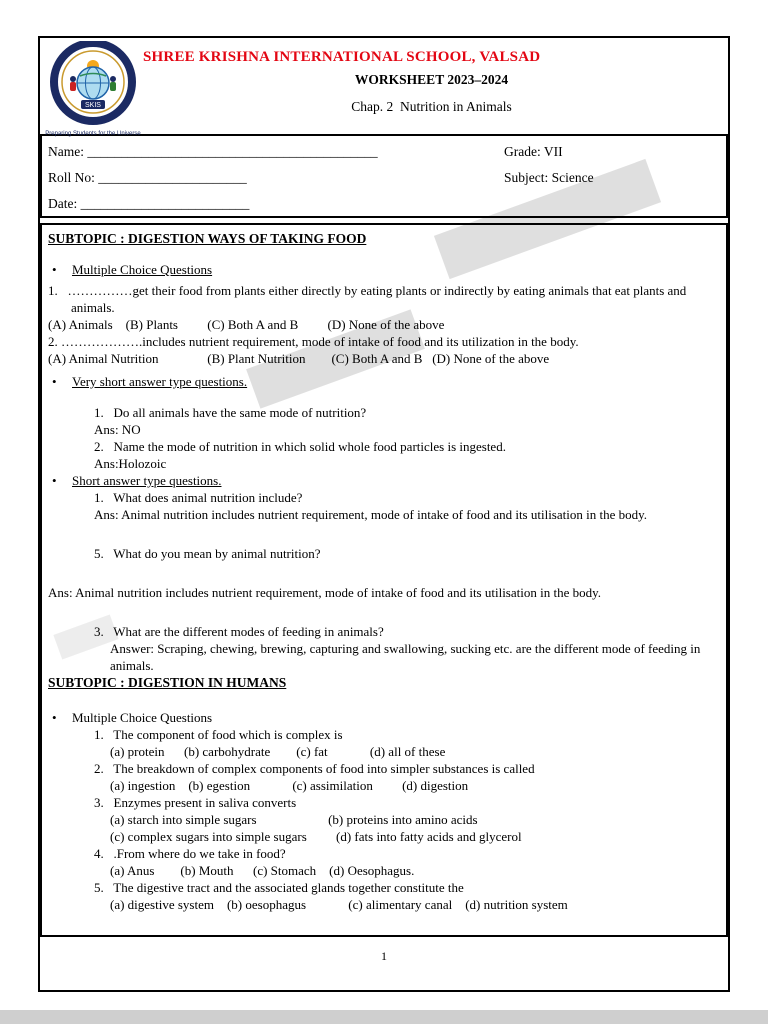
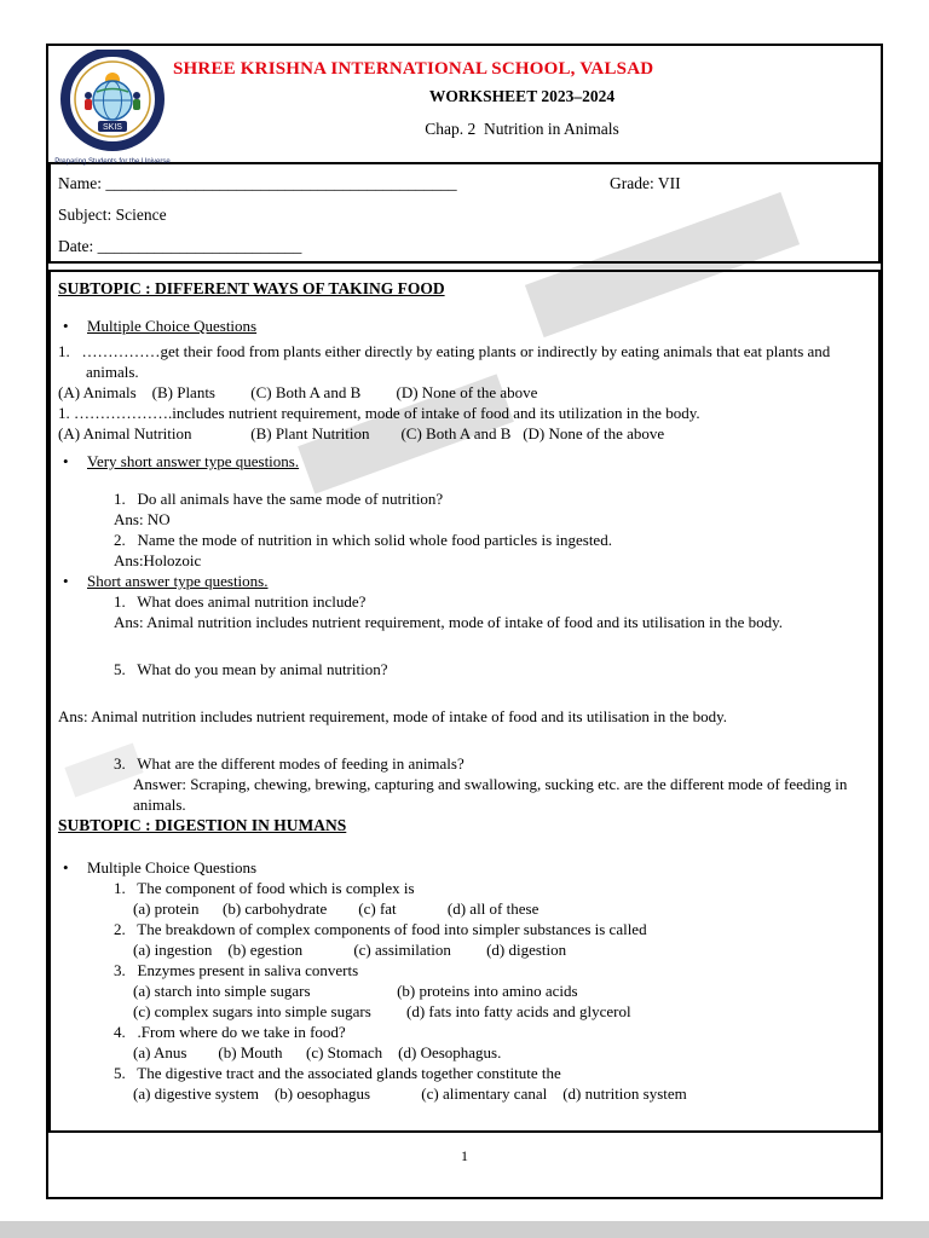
  SHREE KRISHNA INTERNATIONAL SCHOOL, VALSAD
  WORKSHEET 2023–2024
  Chap. 2 Nutrition in Animals
  Name: ___________________________________________
  Grade: VII
- Roll No: ______________________
  Subject: Science
  Date: _________________________
- SUBTOPIC : DIGESTION WAYS OF TAKING FOOD
+ SUBTOPIC : DIFFERENT WAYS OF TAKING FOOD
  •
  Multiple Choice Questions
  1. ……………get their food from plants either directly by eating plants or indirectly by eating animals that eat plants and animals.
  (A) Animals (B) Plants (C) Both A and B (D) None of the above
- 2. ……………….includes nutrient requirement, mode of intake of food and its utilization in the body.
+ 1. ……………….includes nutrient requirement, mode of intake of food and its utilization in the body.
  (A) Animal Nutrition (B) Plant Nutrition (C) Both A and B (D) None of the above
  •
  Very short answer type questions.
  1. Do all animals have the same mode of nutrition?
  Ans: NO
  2. Name the mode of nutrition in which solid whole food particles is ingested.
  Ans:Holozoic
  •
  Short answer type questions.
  1. What does animal nutrition include?
  Ans: Animal nutrition includes nutrient requirement, mode of intake of food and its utilisation in the body.
  5. What do you mean by animal nutrition?
  Ans: Animal nutrition includes nutrient requirement, mode of intake of food and its utilisation in the body.
  3. What are the different modes of feeding in animals?
  Answer: Scraping, chewing, brewing, capturing and swallowing, sucking etc. are the different mode of feeding in animals.
  SUBTOPIC : DIGESTION IN HUMANS
  •
  Multiple Choice Questions
  1. The component of food which is complex is
  (a) protein (b) carbohydrate (c) fat (d) all of these
  2. The breakdown of complex components of food into simpler substances is called
  (a) ingestion (b) egestion (c) assimilation (d) digestion
  3. Enzymes present in saliva converts
  (a) starch into simple sugars (b) proteins into amino acids
  (c) complex sugars into simple sugars (d) fats into fatty acids and glycerol
  4. .From where do we take in food?
  (a) Anus (b) Mouth (c) Stomach (d) Oesophagus.
  5. The digestive tract and the associated glands together constitute the
  (a) digestive system (b) oesophagus (c) alimentary canal (d) nutrition system
  1
